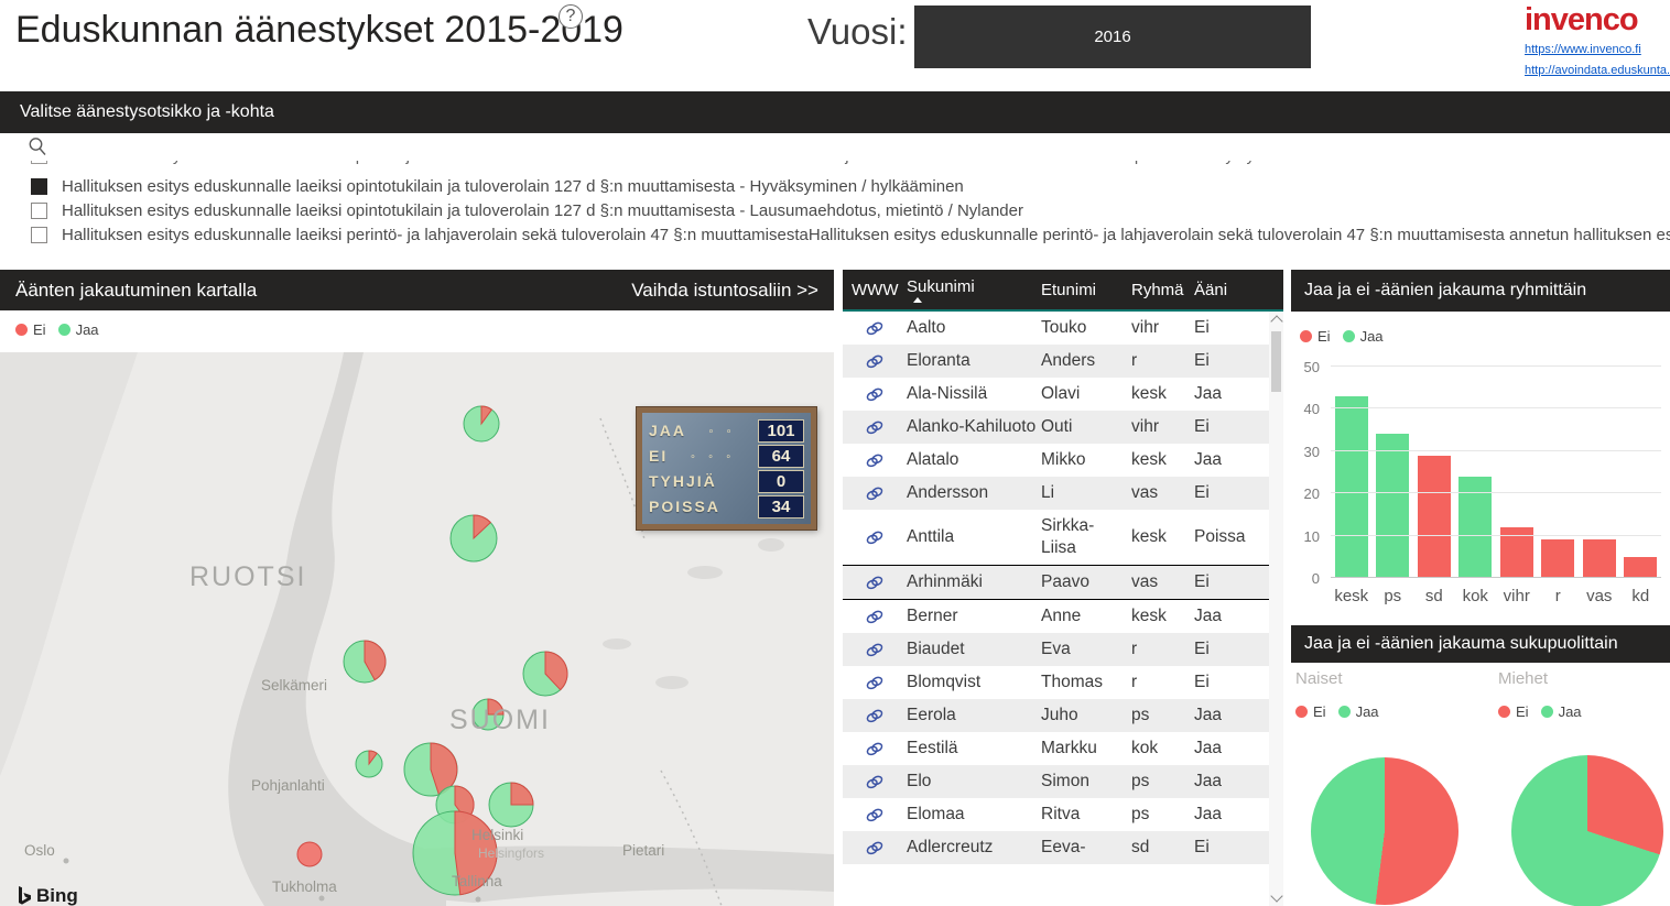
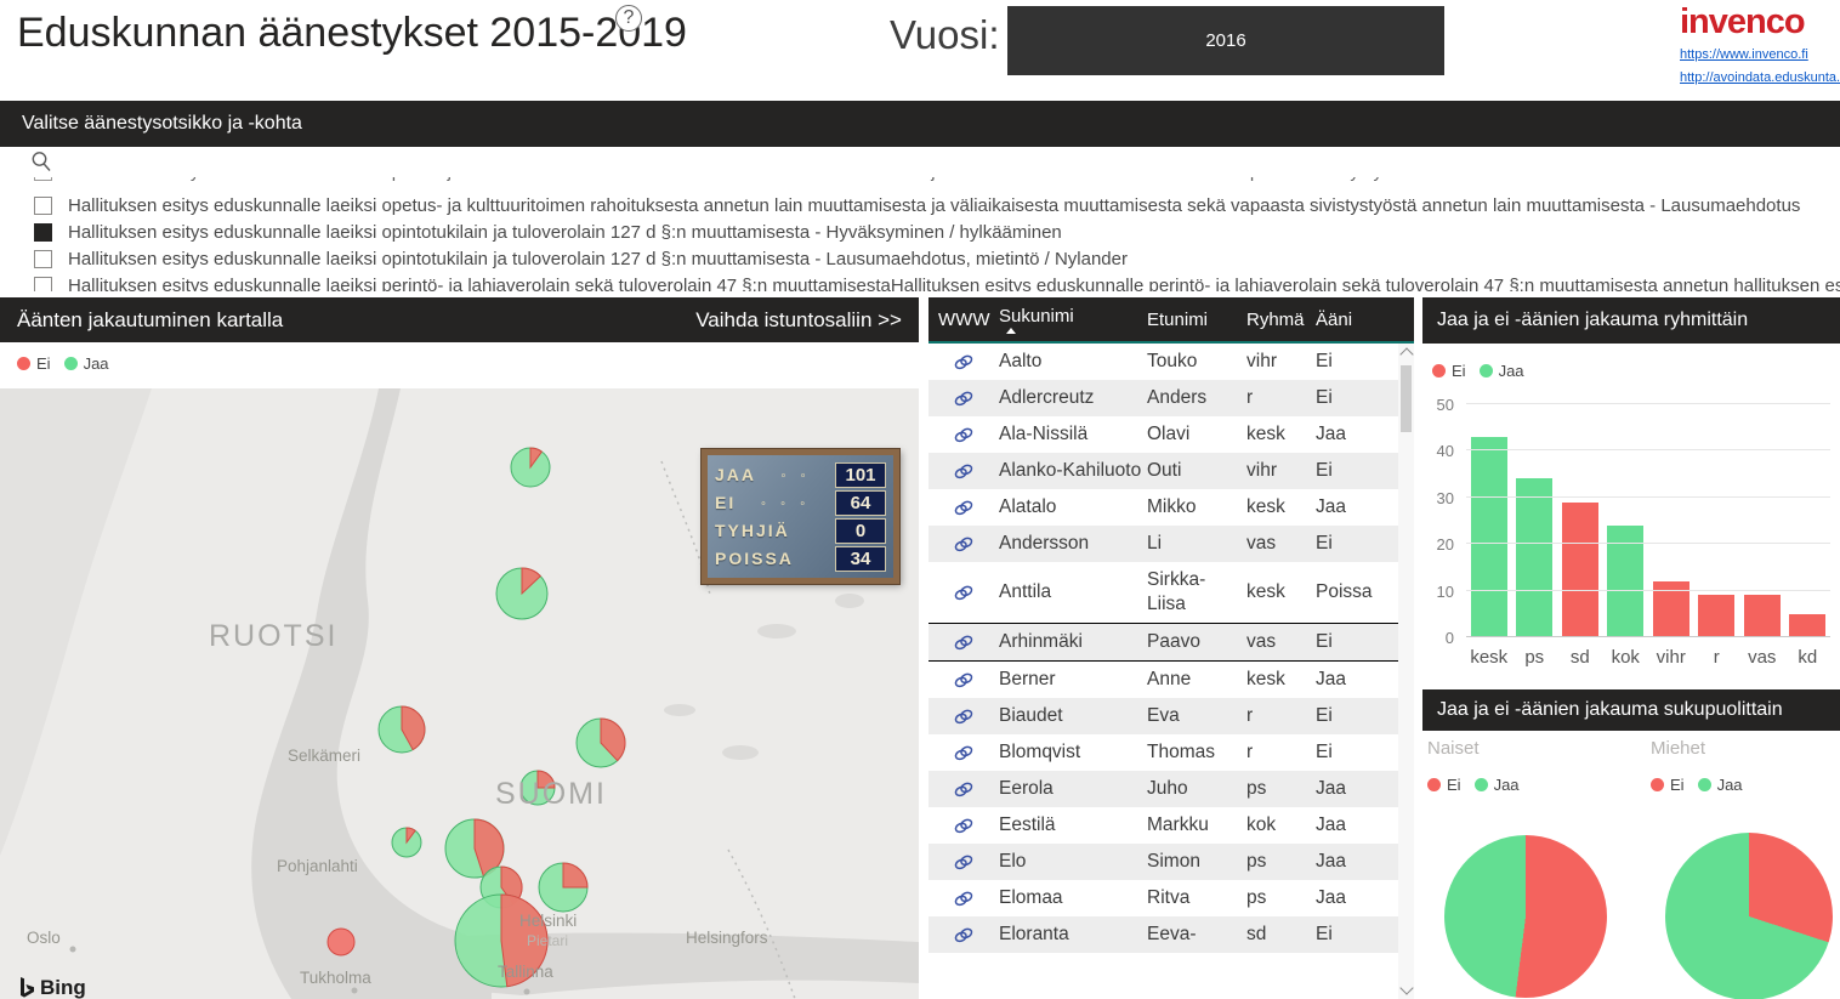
  Eduskunnan äänestykset 2015-2019
  ?
  Vuosi:
  2016
  invenco
  https://www.invenco.fi
  http://avoindata.eduskunta.
  Valitse äänestysotsikko ja -kohta
+ Hallituksen esitys eduskunnalle laeiksi opetus- ja kulttuuritoimen rahoituksesta annetun lain muuttamisesta ja väliaikaisesta muuttamisesta sekä vapaasta sivistystyöstä annetun lain muuttamisesta - Lausumaehdotus
  Hallituksen esitys eduskunnalle laeiksi opintotukilain ja tuloverolain 127 d §:n muuttamisesta - Hyväksyminen / hylkääminen
  Hallituksen esitys eduskunnalle laeiksi opintotukilain ja tuloverolain 127 d §:n muuttamisesta - Lausumaehdotus, mietintö / Nylander
  Hallituksen esitys eduskunnalle laeiksi perintö- ja lahjaverolain sekä tuloverolain 47 §:n muuttamisestaHallituksen esitys eduskunnalle perintö- ja lahjaverolain sekä tuloverolain 47 §:n muuttamisesta annetun hallituksen e
  Äänten jakautuminen kartalla
  Vaihda istuntosaliin >>
  Ei
  Jaa
  RUOTSI
  SUOMI
  Selkämeri
  Pohjanlahti
  Oslo
  Tukholma
- Pietari
+ Helsingfors
  Tallinna
  Helsinki
- Helsingfors
+ Pietari
  Bing
  JAA
  ∘ ∘
  101
  EI
  ∘ ∘ ∘
  64
  TYHJIÄ
  0
  POISSA
  34
  WWW
  Sukunimi
  Etunimi
  Ryhmä
  Ääni
  Aalto
  Touko
  vihr
  Ei
- Eloranta
+ Adlercreutz
  Anders
  r
  Ei
  Ala-Nissilä
  Olavi
  kesk
  Jaa
  Alanko-Kahiluoto
  Outi
  vihr
  Ei
  Alatalo
  Mikko
  kesk
  Jaa
  Andersson
  Li
  vas
  Ei
  Anttila
  Sirkka-Liisa
  kesk
  Poissa
  Arhinmäki
  Paavo
  vas
  Ei
  Berner
  Anne
  kesk
  Jaa
  Biaudet
  Eva
  r
  Ei
  Blomqvist
  Thomas
  r
  Ei
  Eerola
  Juho
  ps
  Jaa
  Eestilä
  Markku
  kok
  Jaa
  Elo
  Simon
  ps
  Jaa
  Elomaa
  Ritva
  ps
  Jaa
- Adlercreutz
+ Eloranta
  Eeva-
  sd
  Ei
  Jaa ja ei -äänien jakauma ryhmittäin
  Ei
  Jaa
  kesk
  ps
  sd
  kok
  vihr
  r
  vas
  kd
  0
  10
  20
  30
  40
  50
  Jaa ja ei -äänien jakauma sukupuolittain
  Naiset
  Miehet
  Ei
  Jaa
  Ei
  Jaa
